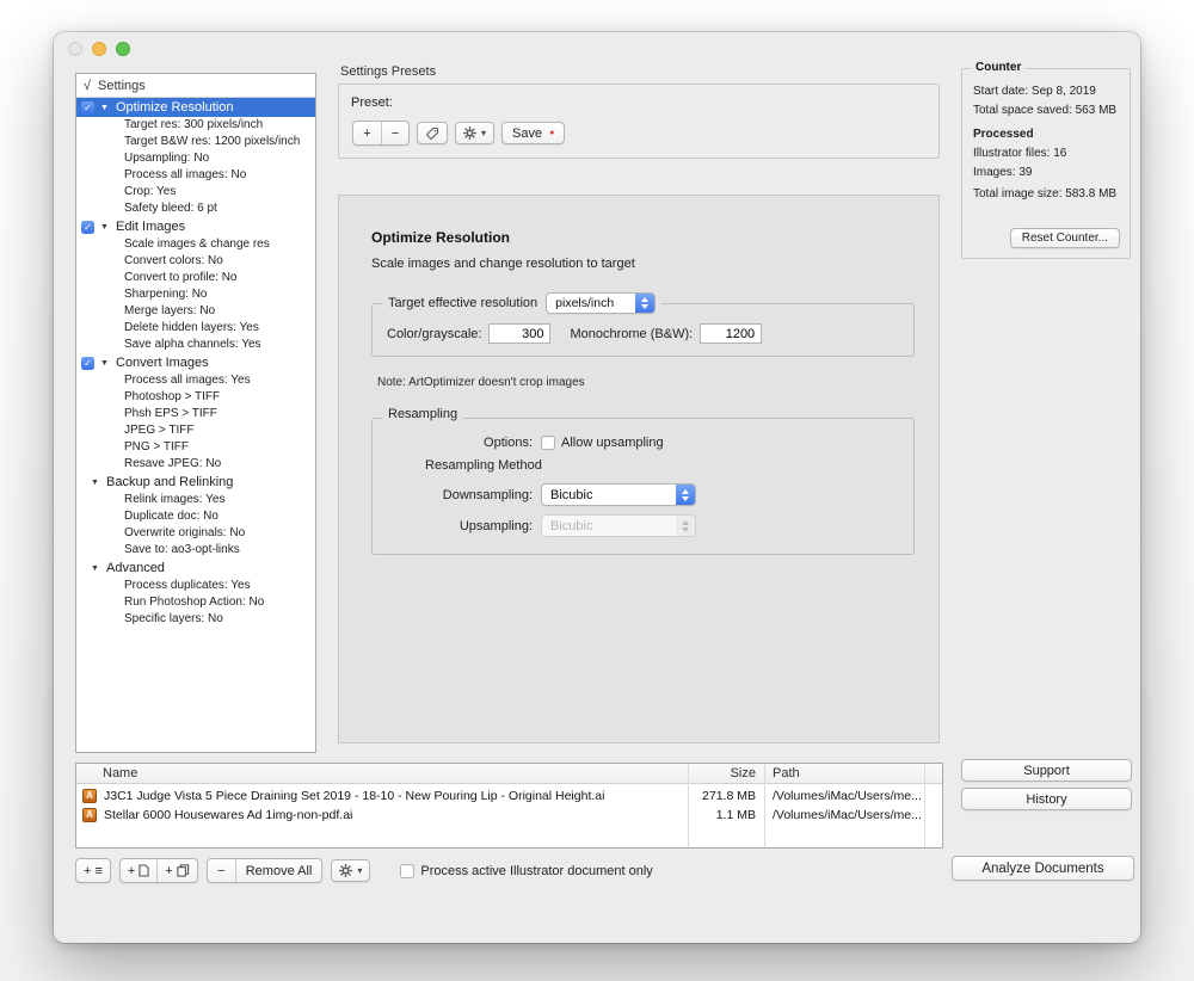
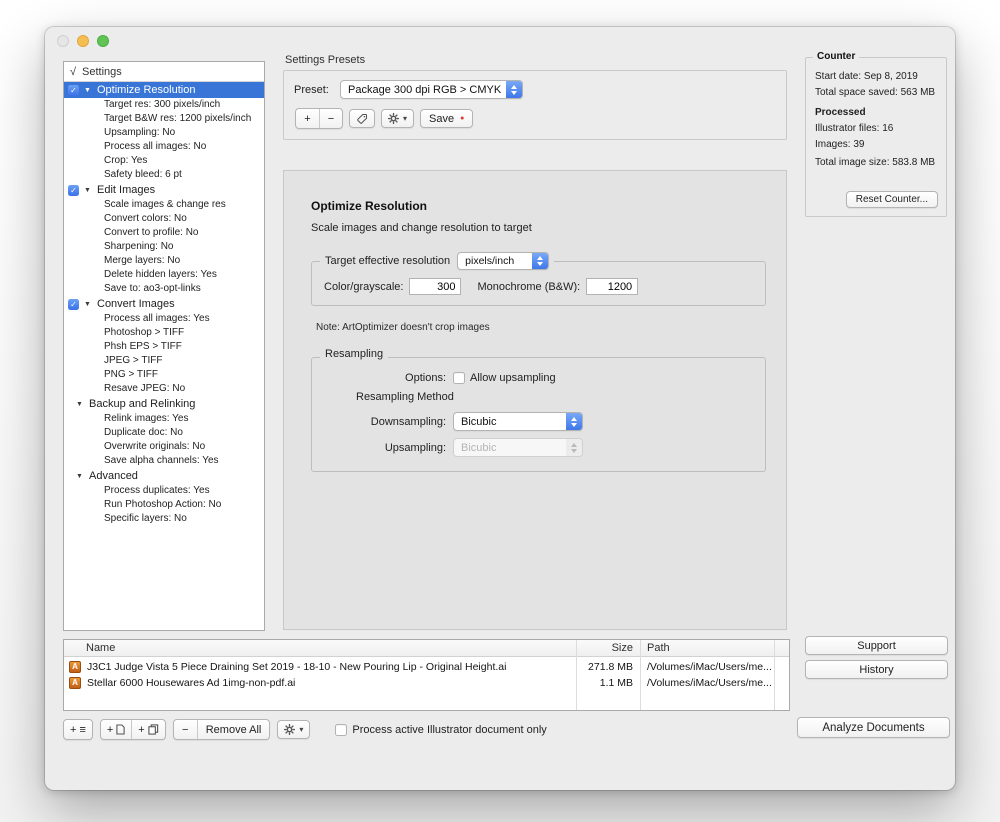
  √
  Settings
  ✓
  Optimize Resolution
  Target res: 300 pixels/inch
  Target B&W res: 1200 pixels/inch
  Upsampling: No
  Process all images: No
  Crop: Yes
  Safety bleed: 6 pt
  ✓
  Edit Images
  Scale images & change res
  Convert colors: No
  Convert to profile: No
  Sharpening: No
  Merge layers: No
  Delete hidden layers: Yes
- Save alpha channels: Yes
+ Save to: ao3-opt-links
  ✓
  Convert Images
  Process all images: Yes
  Photoshop > TIFF
  Phsh EPS > TIFF
  JPEG > TIFF
  PNG > TIFF
  Resave JPEG: No
  Backup and Relinking
  Relink images: Yes
  Duplicate doc: No
  Overwrite originals: No
- Save to: ao3-opt-links
+ Save alpha channels: Yes
  Advanced
  Process duplicates: Yes
  Run Photoshop Action: No
  Specific layers: No
  Settings Presets
  Preset:
+ Package 300 dpi RGB > CMYK
  +
  −
  ▾
  Save
  Optimize Resolution
  Scale images and change resolution to target
  Target effective resolution
  pixels/inch
  Color/grayscale:
  300
  Monochrome (B&W):
  1200
  Note: ArtOptimizer doesn't crop images
  Resampling
  Options:
  Allow upsampling
  Resampling Method
  Downsampling:
  Bicubic
  Upsampling:
  Bicubic
  Counter
  Start date: Sep 8, 2019
  Total space saved: 563 MB
  Processed
  Illustrator files: 16
  Images: 39
  Total image size: 583.8 MB
  Reset Counter...
  Name
  Size
  Path
  A
  J3C1 Judge Vista 5 Piece Draining Set 2019 - 18-10 - New Pouring Lip - Original Height.ai
  271.8 MB
  /Volumes/iMac/Users/me...
  A
  Stellar 6000 Housewares Ad 1img-non-pdf.ai
  1.1 MB
  /Volumes/iMac/Users/me...
  +
  ≡
  +
  +
  −
  Remove All
  ▾
  Process active Illustrator document only
  Support
  History
  Analyze Documents
